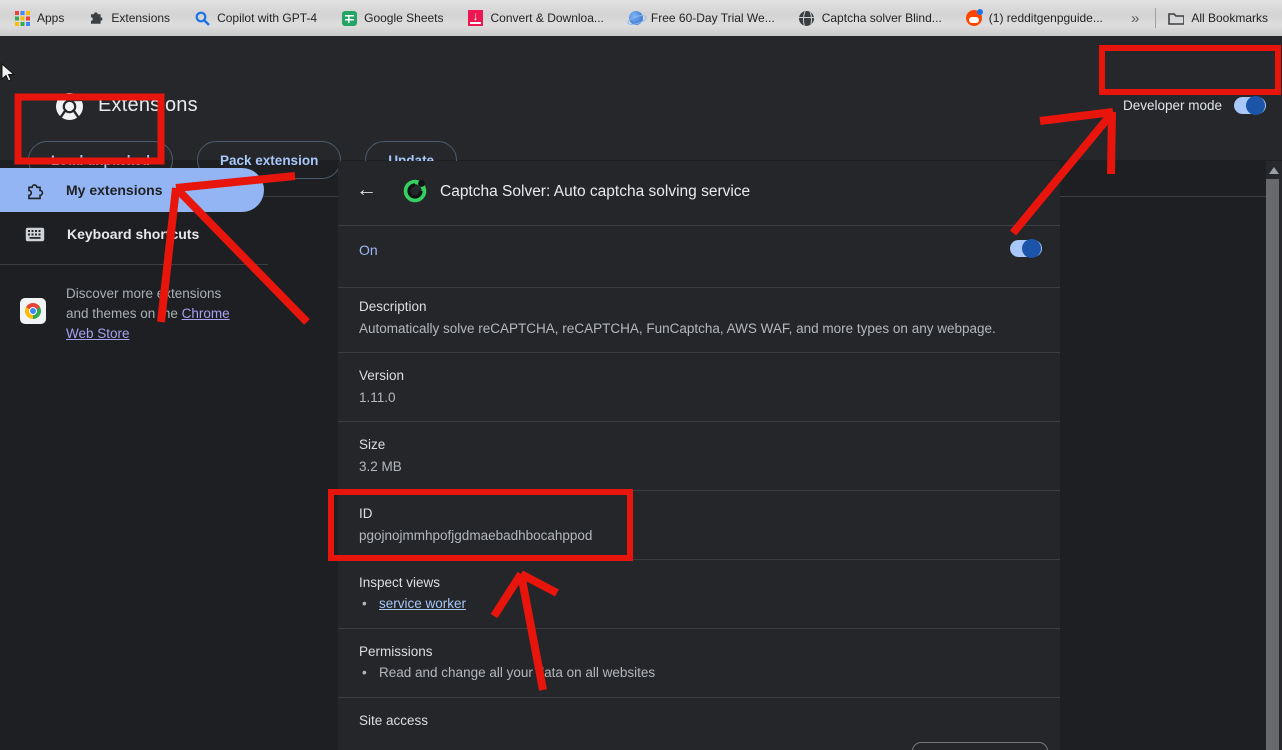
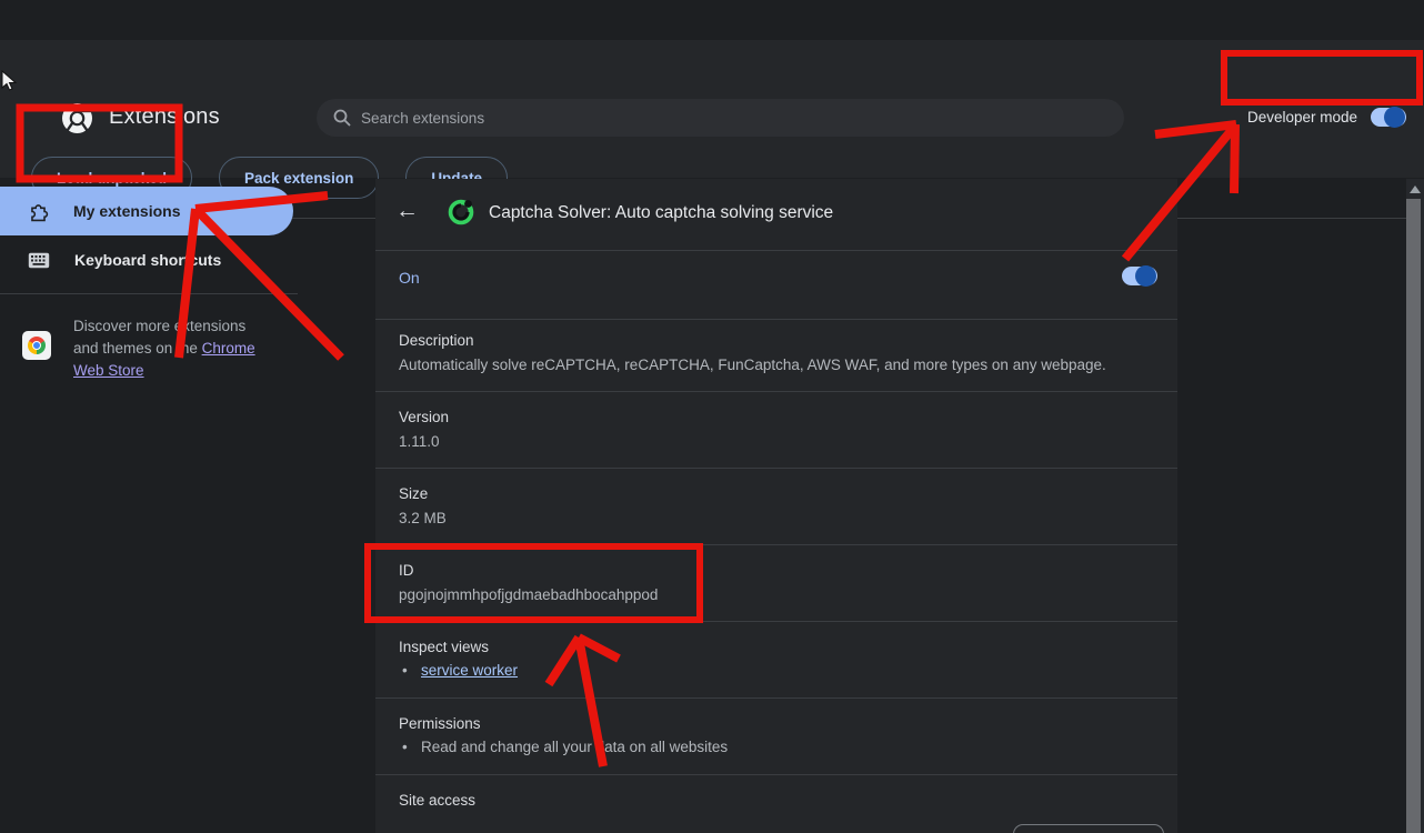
- Apps
- Extensions
- Copilot with GPT-4
- Google Sheets
- Convert & Downloa...
- Free 60-Day Trial We...
- Captcha solver Blind...
- (1) redditgenpguide...
- »
- All Bookmarks
  Extensons
+ Search extensions
  Developer mode
  Pack extension
  Update
  My extensions
  Keyboard shoruts
  Discover moretensions
  and themes onhe Chrome
  Web Store
  ←
  Captcha Solver: Auto captcha solving service
  On
  Description
  Automatically solve reCAPTCHA, reCAPTCHA, FunCaptcha, AWS WAF, and more types on any webpage.
  Version
  1.11.0
  Size
  3.2 MB
  ID
  pgojnojmmhpofjgdmaebadhbocahppod
  Inspect views
  •
  service worker
  Permissions
  •
  Read and change all yourata on all websites
  Site access
